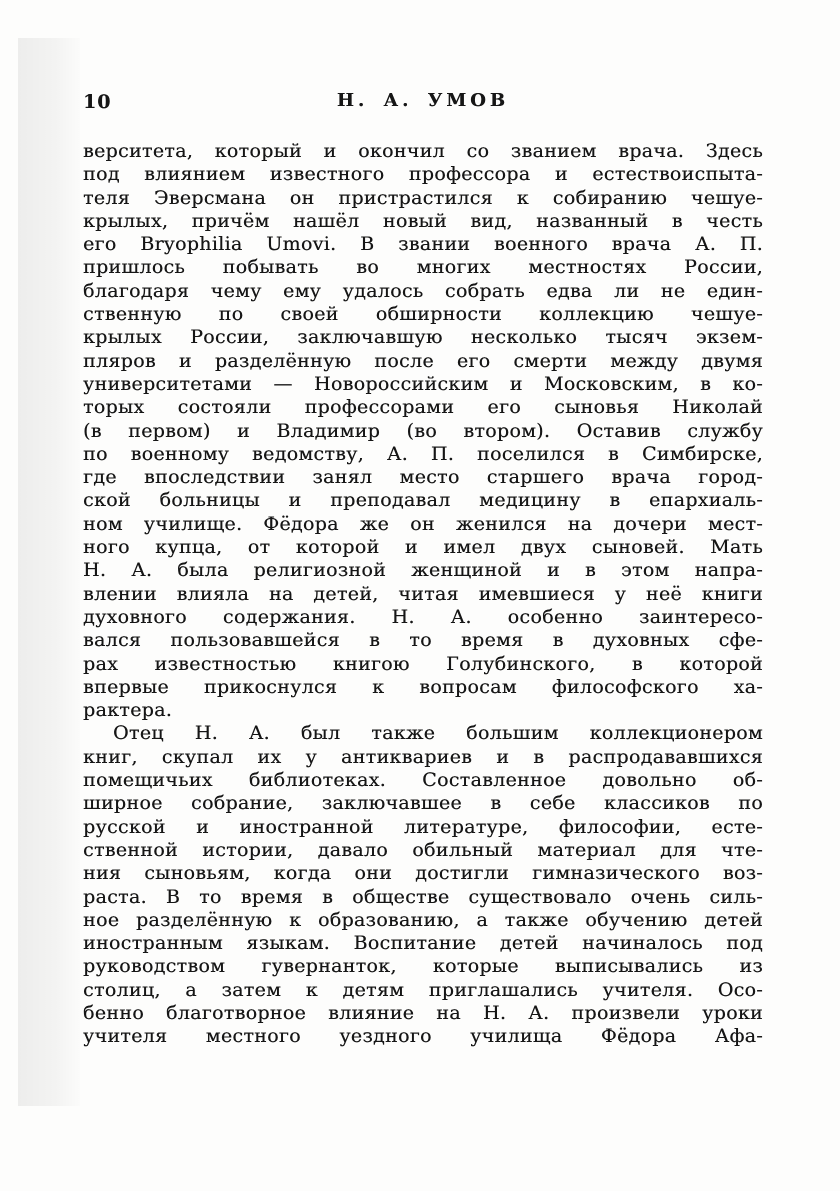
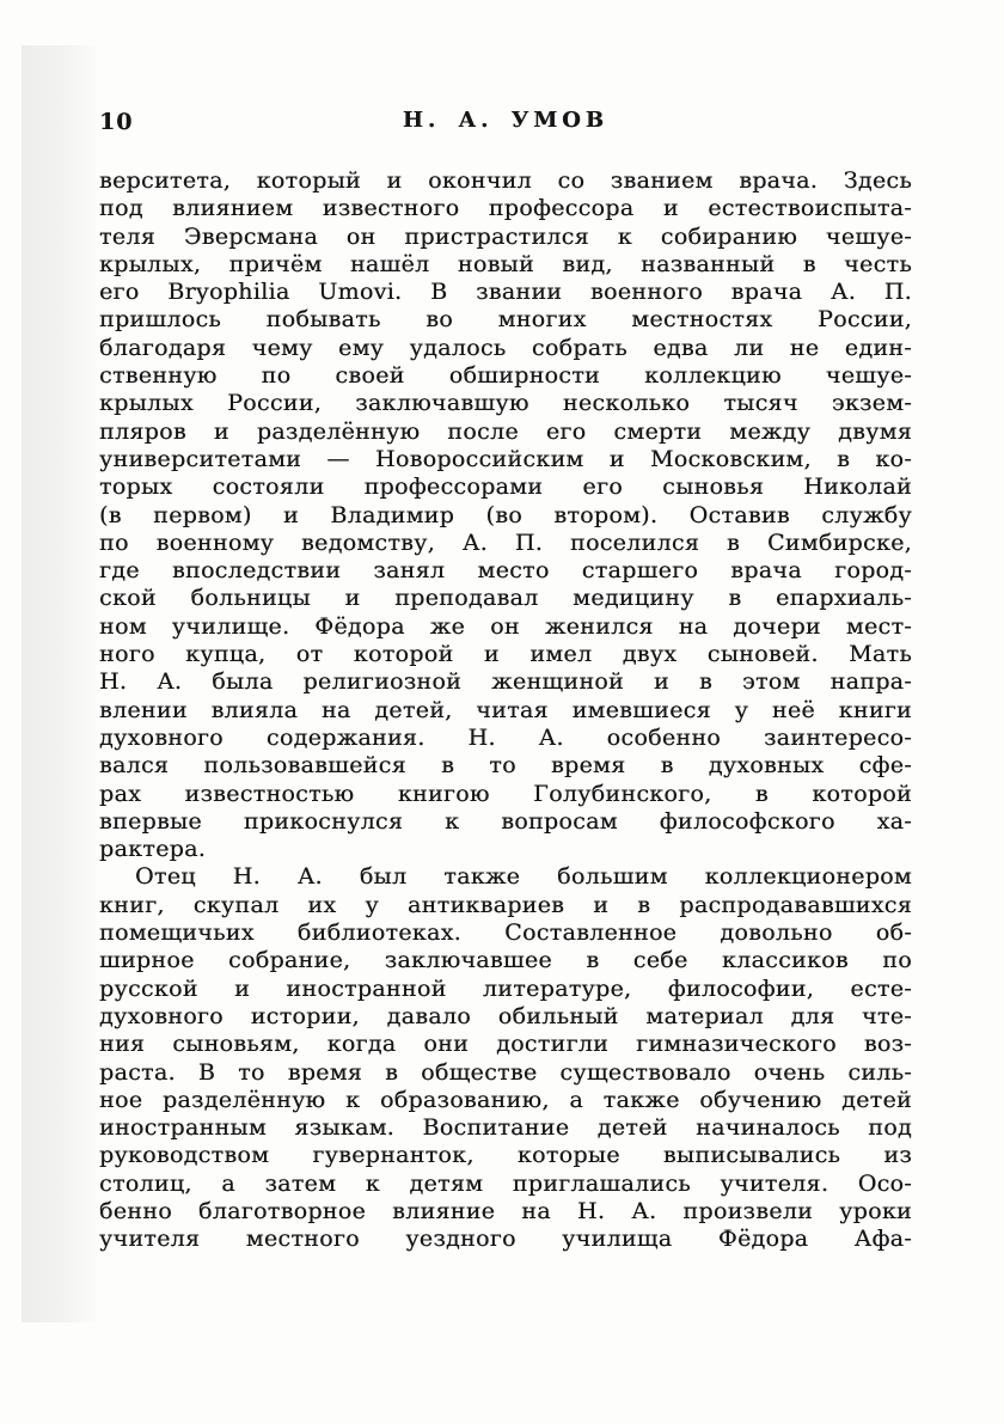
  10
  Н. А. УМОВ
  верситета, который и окончил со званием врача. Здесь
  под влиянием известного профессора и естествоиспыта-
  теля Эверсмана он пристрастился к собиранию чешуе-
  крылых, причём нашёл новый вид, названный в честь
  его Bryophilia Umovi. В звании военного врача А. П.
  пришлось побывать во многих местностях России,
  благодаря чему ему удалось собрать едва ли не един-
  ственную по своей обширности коллекцию чешуе-
  крылых России, заключавшую несколько тысяч экзем-
  пляров и разделённую после его смерти между двумя
  университетами — Новороссийским и Московским, в ко-
  торых состояли профессорами его сыновья Николай
  (в первом) и Владимир (во втором). Оставив службу
  по военному ведомству, А. П. поселился в Симбирске,
  где впоследствии занял место старшего врача город-
  ской больницы и преподавал медицину в епархиаль-
  ном училище. Фёдора же он женился на дочери мест-
  ного купца, от которой и имел двух сыновей. Мать
  Н. А. была религиозной женщиной и в этом напра-
  влении влияла на детей, читая имевшиеся у неё книги
  духовного содержания. Н. А. особенно заинтересо-
  вался пользовавшейся в то время в духовных сфе-
  рах известностью книгою Голубинского, в которой
  впервые прикоснулся к вопросам философского ха-
  рактера.
  Отец Н. А. был также большим коллекционером
  книг, скупал их у антиквариев и в распродававшихся
  помещичьих библиотеках. Составленное довольно об-
  ширное собрание, заключавшее в себе классиков по
  русской и иностранной литературе, философии, есте-
- ственной истории, давало обильный материал для чте-
+ духовного истории, давало обильный материал для чте-
  ния сыновьям, когда они достигли гимназического воз-
  раста. В то время в обществе существовало очень силь-
  ное разделённую к образованию, а также обучению детей
  иностранным языкам. Воспитание детей начиналось под
  руководством гувернанток, которые выписывались из
  столиц, а затем к детям приглашались учителя. Осо-
  бенно благотворное влияние на Н. А. произвели уроки
  учителя местного уездного училища Фёдора Афа-
